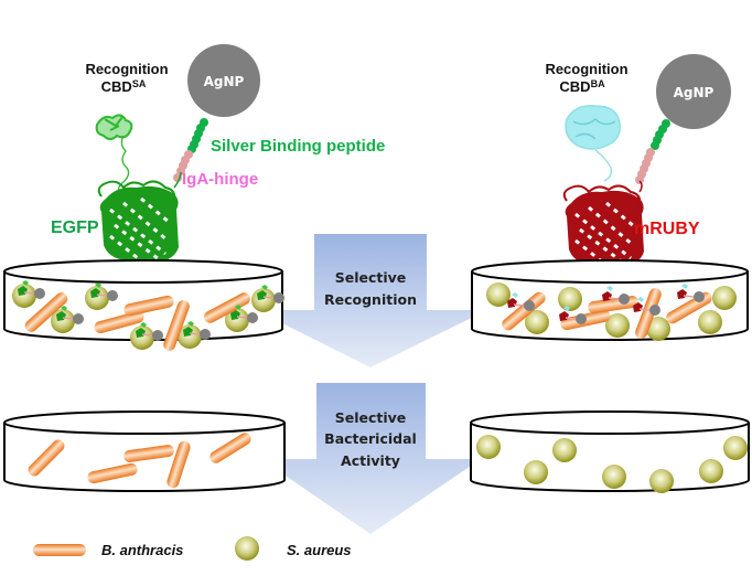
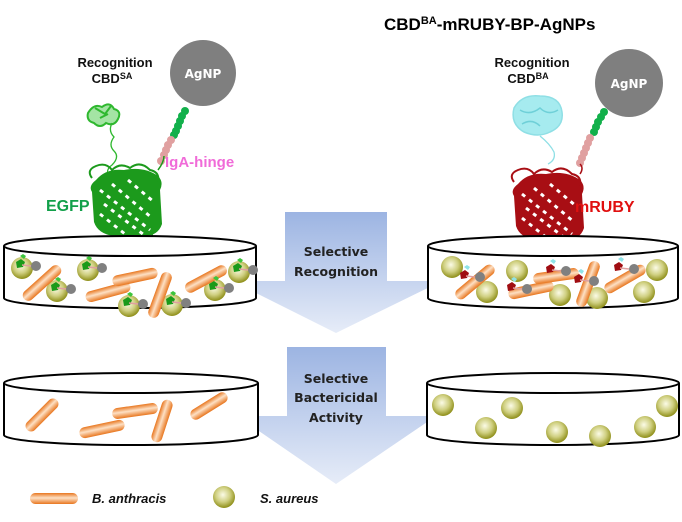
+ CBDBA-mRUBY-BP-AgNPs
  Recognition
  CBDSA
  AgNP
- Silver Binding peptide
  IgA-hinge
  EGFP
  Recognition
  CBDBA
  AgNP
  mRUBY
  Selective
  Recognition
  Selective
  Bactericidal
  Activity
  B. anthracis
  S. aureus
